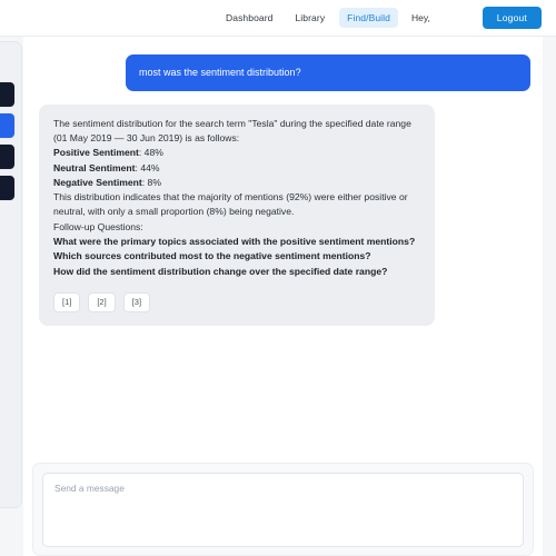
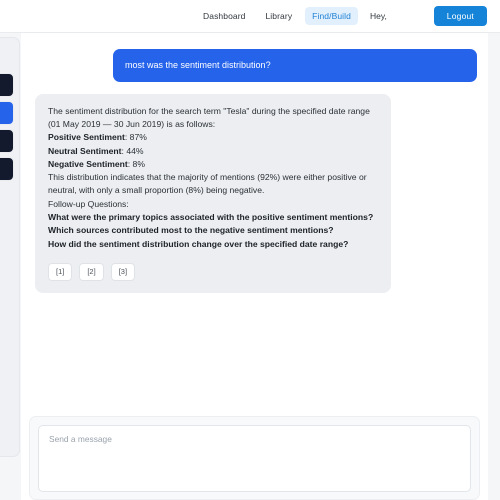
  Dashboard
  Library
  Find/Build
  Hey,
  Logout
  most was the sentiment distribution?
  The sentiment distribution for the search term "Tesla" during the specified date range
  (01 May 2019 — 30 Jun 2019) is as follows:
- Positive Sentiment: 48%
+ Positive Sentiment: 87%
  Neutral Sentiment: 44%
  Negative Sentiment: 8%
  This distribution indicates that the majority of mentions (92%) were either positive or
  neutral, with only a small proportion (8%) being negative.
  Follow-up Questions:
  What were the primary topics associated with the positive sentiment mentions?
  Which sources contributed most to the negative sentiment mentions?
  How did the sentiment distribution change over the specified date range?
  [1]
  [2]
  [3]
  Send a message
